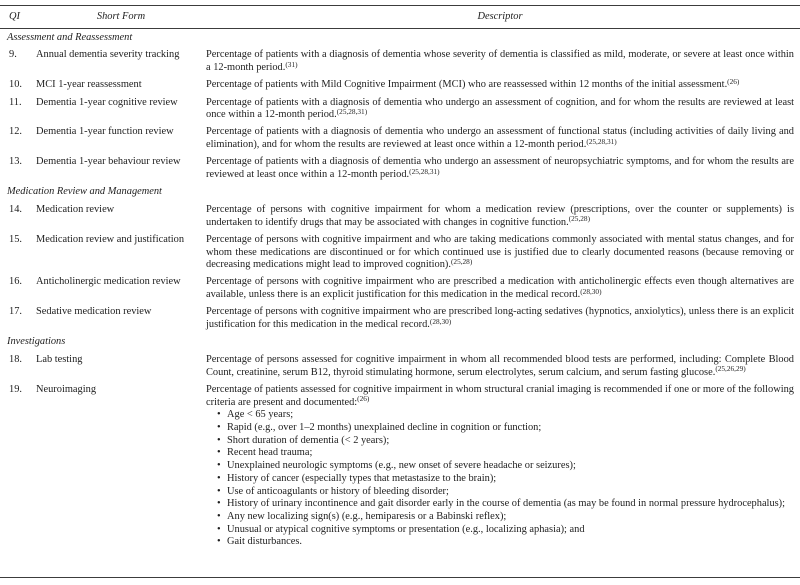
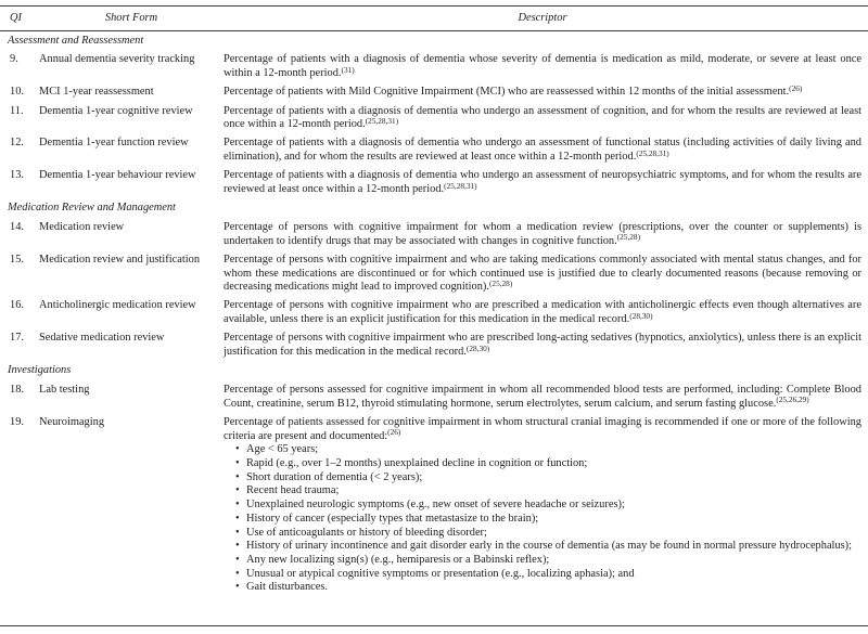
  QI
  Short Form
  Descriptor
  Assessment and Reassessment
  9.
  Annual dementia severity tracking
- Percentage of patients with a diagnosis of dementia whose severity of dementia is classified as mild, moderate, or severe at least once within a 12-month period.(31)
+ Percentage of patients with a diagnosis of dementia whose severity of dementia is medication as mild, moderate, or severe at least once within a 12-month period.(31)
  10.
  MCI 1-year reassessment
  Percentage of patients with Mild Cognitive Impairment (MCI) who are reassessed within 12 months of the initial assessment.(26)
  11.
  Dementia 1-year cognitive review
  Percentage of patients with a diagnosis of dementia who undergo an assessment of cognition, and for whom the results are reviewed at least once within a 12-month period.(25,28,31)
  12.
  Dementia 1-year function review
  Percentage of patients with a diagnosis of dementia who undergo an assessment of functional status (including activities of daily living and elimination), and for whom the results are reviewed at least once within a 12-month period.(25,28,31)
  13.
  Dementia 1-year behaviour review
  Percentage of patients with a diagnosis of dementia who undergo an assessment of neuropsychiatric symptoms, and for whom the results are reviewed at least once within a 12-month period.(25,28,31)
  Medication Review and Management
  14.
  Medication review
  Percentage of persons with cognitive impairment for whom a medication review (prescriptions, over the counter or supplements) is undertaken to identify drugs that may be associated with changes in cognitive function.(25,28)
  15.
  Medication review and justification
  Percentage of persons with cognitive impairment and who are taking medications commonly associated with mental status changes, and for whom these medications are discontinued or for which continued use is justified due to clearly documented reasons (because removing or decreasing medications might lead to improved cognition).(25,28)
  16.
  Anticholinergic medication review
  Percentage of persons with cognitive impairment who are prescribed a medication with anticholinergic effects even though alternatives are available, unless there is an explicit justification for this medication in the medical record.(28,30)
  17.
  Sedative medication review
  Percentage of persons with cognitive impairment who are prescribed long-acting sedatives (hypnotics, anxiolytics), unless there is an explicit justification for this medication in the medical record.(28,30)
  Investigations
  18.
  Lab testing
  Percentage of persons assessed for cognitive impairment in whom all recommended blood tests are performed, including: Complete Blood Count, creatinine, serum B12, thyroid stimulating hormone, serum electrolytes, serum calcium, and serum fasting glucose.(25,26,29)
  19.
  Neuroimaging
  Percentage of patients assessed for cognitive impairment in whom structural cranial imaging is recommended if one or more of the following criteria are present and documented:(26)
  Age < 65 years;
  Rapid (e.g., over 1–2 months) unexplained decline in cognition or function;
  Short duration of dementia (< 2 years);
  Recent head trauma;
  Unexplained neurologic symptoms (e.g., new onset of severe headache or seizures);
  History of cancer (especially types that metastasize to the brain);
  Use of anticoagulants or history of bleeding disorder;
  History of urinary incontinence and gait disorder early in the course of dementia (as may be found in normal pressure hydrocephalus);
  Any new localizing sign(s) (e.g., hemiparesis or a Babinski reflex);
  Unusual or atypical cognitive symptoms or presentation (e.g., localizing aphasia); and
  Gait disturbances.
